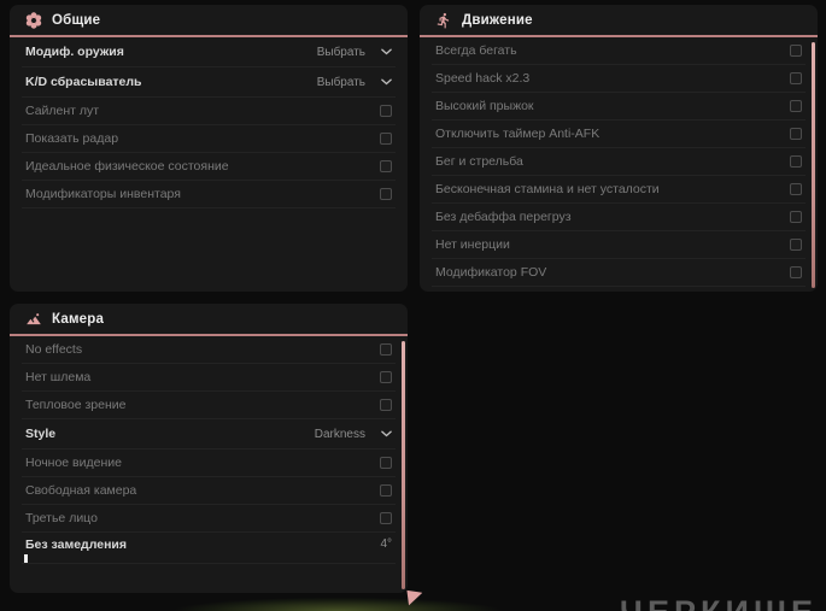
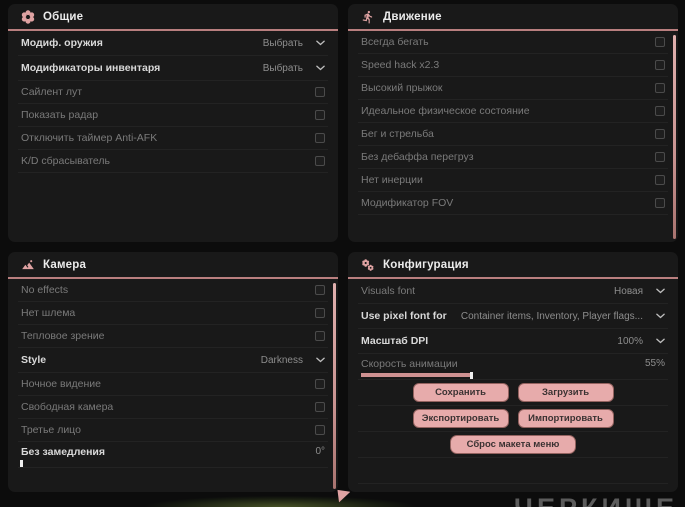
  Общие
  Модиф. оружия
  Выбрать
- K/D сбрасыватель
+ Модификаторы инвентаря
  Выбрать
  Сайлент лут
  Показать радар
- Идеальное физическое состояние
+ Отключить таймер Anti-AFK
- Модификаторы инвентаря
+ K/D сбрасыватель
  Движение
  Всегда бегать
  Speed hack x2.3
  Высокий прыжок
- Отключить таймер Anti-AFK
+ Идеальное физическое состояние
  Бег и стрельба
- Бесконечная стамина и нет усталости
  Без дебаффа перегруз
  Нет инерции
  Модификатор FOV
  Камера
  No effects
  Нет шлема
  Тепловое зрение
  Style
  Darkness
  Ночное видение
  Свободная камера
  Третье лицо
  Без замедления
- 4°
+ 0°
+ Конфигурация
+ Visuals font
+ Новая
+ Use pixel font for
+ Container items, Inventory, Player flags...
+ Масштаб DPI
+ 100%
+ Скорость анимации
+ 55%
+ Сохранить
+ Загрузить
+ Экспортировать
+ Импортировать
+ Сброс макета меню
